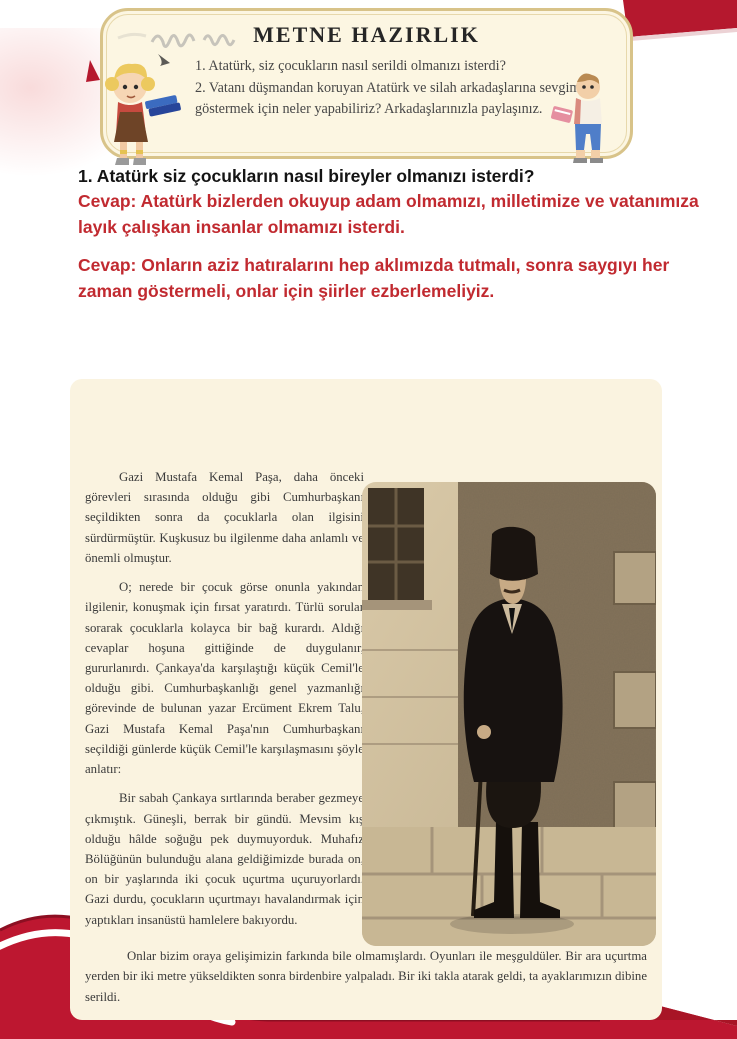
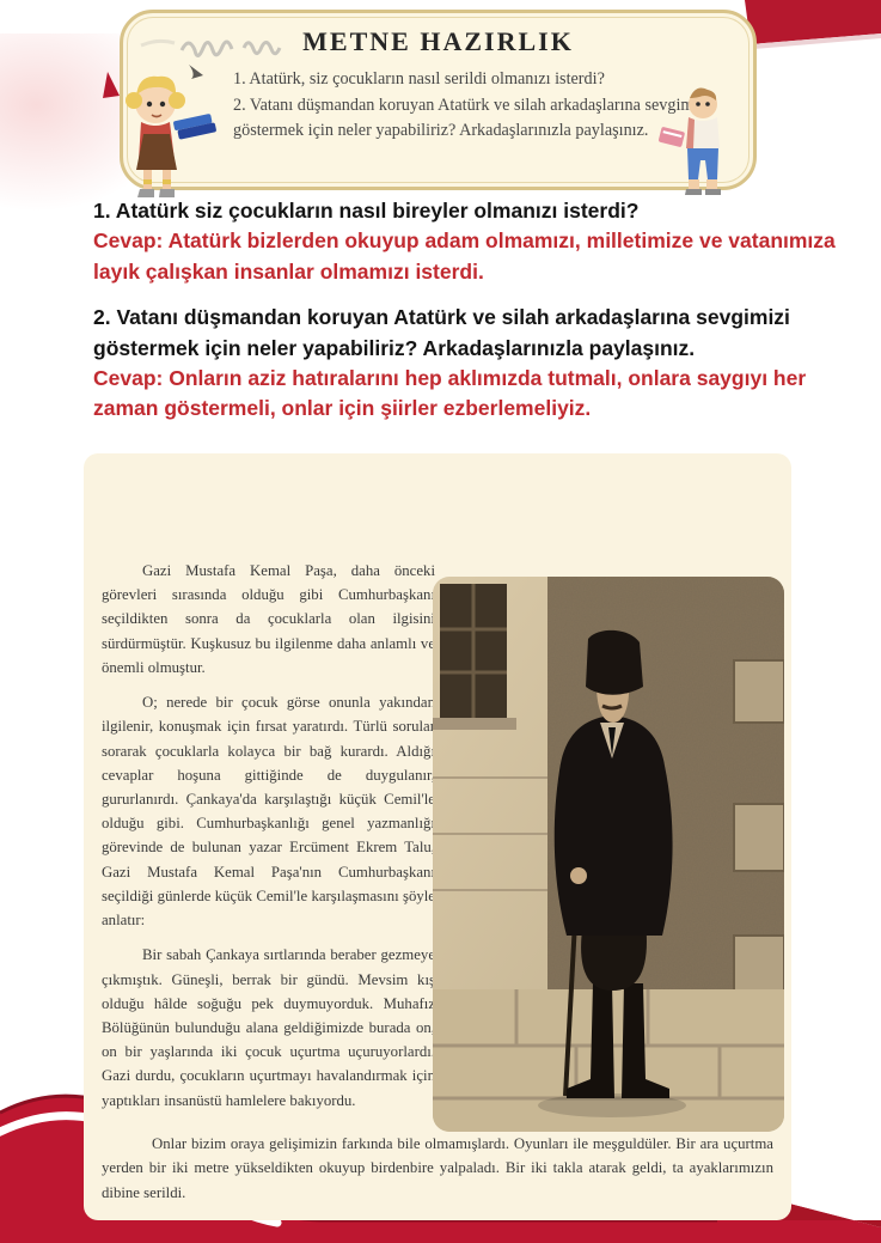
  METNE HAZIRLIK
  1. Atatürk, siz çocukların nasıl serildi olmanızı isterdi?
  2. Vatanı düşmandan koruyan Atatürk ve silah arkadaşlarına sevgim göstermek için neler yapabiliriz? Arkadaşlarınızla paylaşınız.
  1. Atatürk siz çocukların nasıl bireyler olmanızı isterdi?
  Cevap: Atatürk bizlerden okuyup adam olmamızı, milletimize ve vatanımıza layık çalışkan insanlar olmamızı isterdi.
+ 2. Vatanı düşmandan koruyan Atatürk ve silah arkadaşlarına sevgimizi göstermek için neler yapabiliriz? Arkadaşlarınızla paylaşınız.
- Cevap: Onların aziz hatıralarını hep aklımızda tutmalı, sonra saygıyı her zaman göstermeli, onlar için şiirler ezberlemeliyiz.
+ Cevap: Onların aziz hatıralarını hep aklımızda tutmalı, onlara saygıyı her zaman göstermeli, onlar için şiirler ezberlemeliyiz.
  Gazi Mustafa Kemal Paşa, daha önceki görevleri sırasında olduğu gibi Cumhurbaşkan seçildikten sonra da çocuklarla olan ilgisin sürdürmüştür. Kuşkusuz bu ilgilenme daha anlamlı ve önemli olmuştur.
  O; nerede bir çocuk görse onunla yakından ilgilenir, konuşmak için fırsat yaratırdı. Türlü sorular sorarak çocuklarla kolayca bir bağ kurardı. Aldığ cevaplar hoşuna gittiğinde de duygulanır gururlanırdı. Çankaya'da karşılaştığı küçük Cemil'le olduğu gibi. Cumhurbaşkanlığı genel yazmanlığ görevinde de bulunan yazar Ercüment Ekrem Talu Gazi Mustafa Kemal Paşa'nın Cumhurbaşkan seçildiği günlerde küçük Cemil'le karşılaşmasını şöyle anlatır:
  Bir sabah Çankaya sırtlarında beraber gezmeye çıkmıştık. Güneşli, berrak bir gündü. Mevsim kış olduğu hâlde soğuğu pek duymuyorduk. Muhafız Bölüğünün bulunduğu alana geldiğimizde burada on on bir yaşlarında iki çocuk uçurtma uçuruyorlardı Gazi durdu, çocukların uçurtmayı havalandırmak için yaptıkları insanüstü hamlelere bakıyordu.
- Onlar bizim oraya gelişimizin farkında bile olmamışlardı. Oyunları ile meşguldüler. Bir ara uçurtma yerden bir iki metre yükseldikten sonra birdenbire yalpaladı. Bir iki takla atarak geldi, ta ayaklarımızın dibine serildi.
+ Onlar bizim oraya gelişimizin farkında bile olmamışlardı. Oyunları ile meşguldüler. Bir ara uçurtma yerden bir iki metre yükseldikten okuyup birdenbire yalpaladı. Bir iki takla atarak geldi, ta ayaklarımızın dibine serildi.
